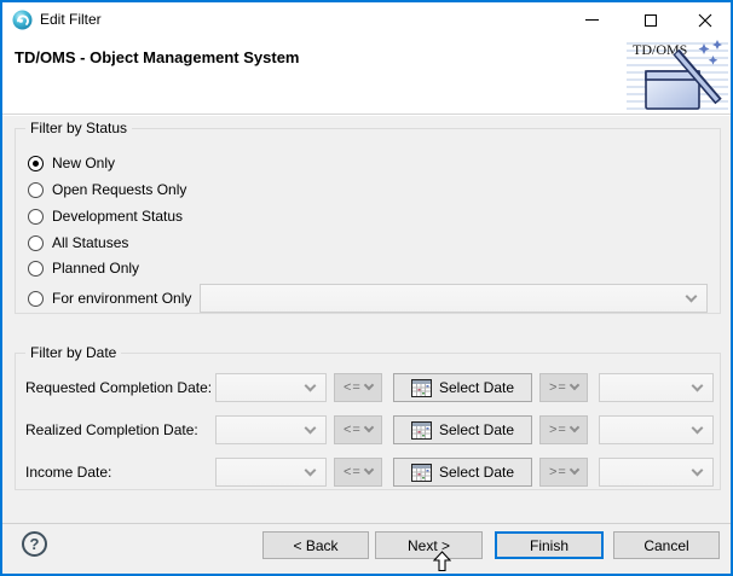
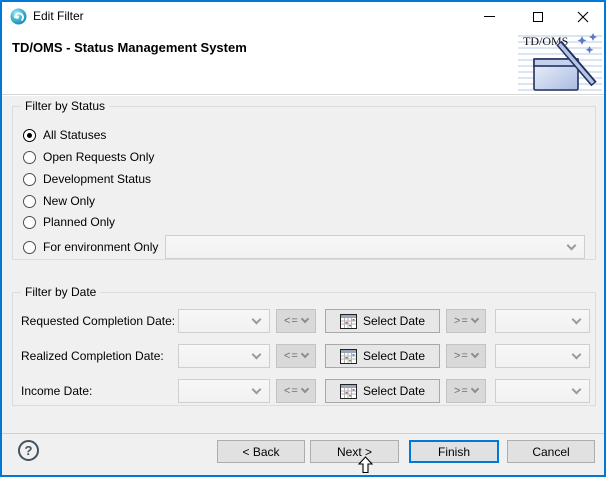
  Edit Filter
- TD/OMS - Object Management System
+ TD/OMS - Status Management System
  TD/OMS
  Filter by Status
- New Only
+ All Statuses
  Open Requests Only
  Development Status
- All Statuses
+ New Only
  Planned Only
  For environment Only
  Filter by Date
  Requested Completion Date:
  <=
  Select Date
  >=
  Realized Completion Date:
  <=
  Select Date
  >=
  Income Date:
  <=
  Select Date
  >=
  ?
  < Back
  Next >
  Finish
  Cancel
